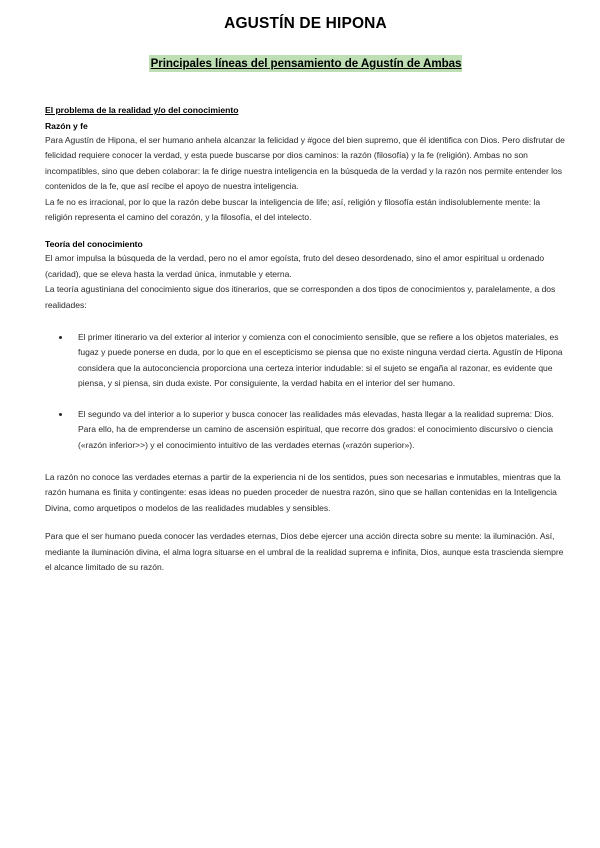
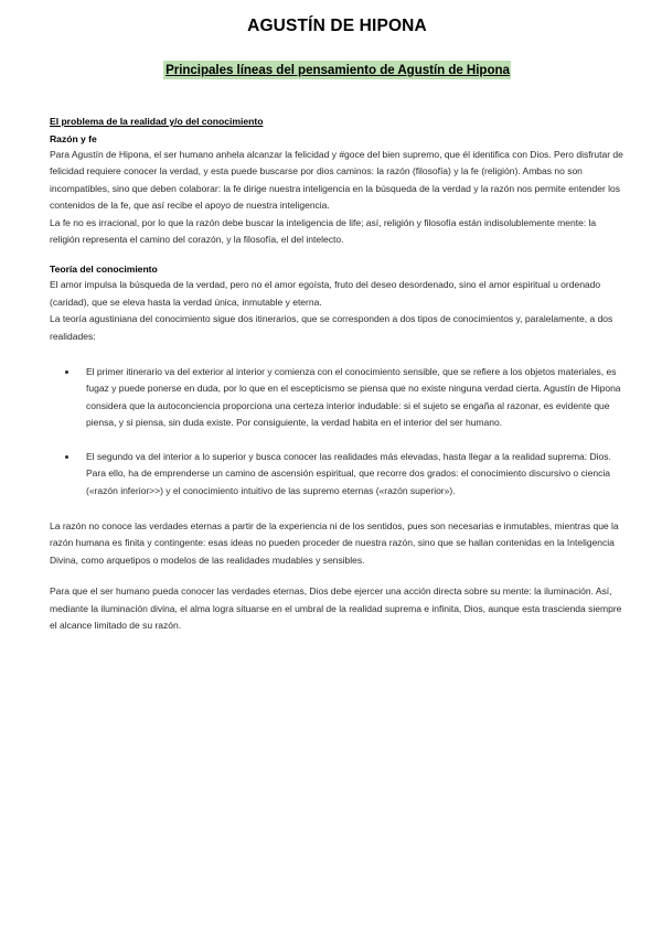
  AGUSTÍN DE HIPONA
- Principales líneas del pensamiento de Agustín de Ambas
+ Principales líneas del pensamiento de Agustín de Hipona
  El problema de la realidad y/o del conocimiento
  Razón y fe
  Para Agustín de Hipona, el ser humano anhela alcanzar la felicidad y #goce del bien supremo, que él identifica con Dios. Pero disfrutar de felicidad requiere conocer la verdad, y esta puede buscarse por dios caminos: la razón (filosofía) y la fe (religión). Ambas no son incompatibles, sino que deben colaborar: la fe dirige nuestra inteligencia en la búsqueda de la verdad y la razón nos permite entender los contenidos de la fe, que así recibe el apoyo de nuestra inteligencia.
  La fe no es irracional, por lo que la razón debe buscar la inteligencia de life; así, religión y filosofía están indisolublemente mente: la religión representa el camino del corazón, y la filosofía, el del intelecto.
  Teoría del conocimiento
  El amor impulsa la búsqueda de la verdad, pero no el amor egoísta, fruto del deseo desordenado, sino el amor espiritual u ordenado (caridad), que se eleva hasta la verdad única, inmutable y eterna.
  La teoría agustiniana del conocimiento sigue dos itinerarios, que se corresponden a dos tipos de conocimientos y, paralelamente, a dos realidades:
  El primer itinerario va del exterior al interior y comienza con el conocimiento sensible, que se refiere a los objetos materiales, es fugaz y puede ponerse en duda, por lo que en el escepticismo se piensa que no existe ninguna verdad cierta. Agustín de Hipona considera que la autoconciencia proporciona una certeza interior indudable: si el sujeto se engaña al razonar, es evidente que piensa, y si piensa, sin duda existe. Por consiguiente, la verdad habita en el interior del ser humano.
- El segundo va del interior a lo superior y busca conocer las realidades más elevadas, hasta llegar a la realidad suprema: Dios. Para ello, ha de emprenderse un camino de ascensión espiritual, que recorre dos grados: el conocimiento discursivo o ciencia («razón inferior>>) y el conocimiento intuitivo de las verdades eternas («razón superior»).
+ El segundo va del interior a lo superior y busca conocer las realidades más elevadas, hasta llegar a la realidad suprema: Dios. Para ello, ha de emprenderse un camino de ascensión espiritual, que recorre dos grados: el conocimiento discursivo o ciencia («razón inferior>>) y el conocimiento intuitivo de las supremo eternas («razón superior»).
  La razón no conoce las verdades eternas a partir de la experiencia ni de los sentidos, pues son necesarias e inmutables, mientras que la razón humana es finita y contingente: esas ideas no pueden proceder de nuestra razón, sino que se hallan contenidas en la Inteligencia Divina, como arquetipos o modelos de las realidades mudables y sensibles.
  Para que el ser humano pueda conocer las verdades eternas, Dios debe ejercer una acción directa sobre su mente: la iluminación. Así, mediante la iluminación divina, el alma logra situarse en el umbral de la realidad suprema e infinita, Dios, aunque esta trascienda siempre el alcance limitado de su razón.
